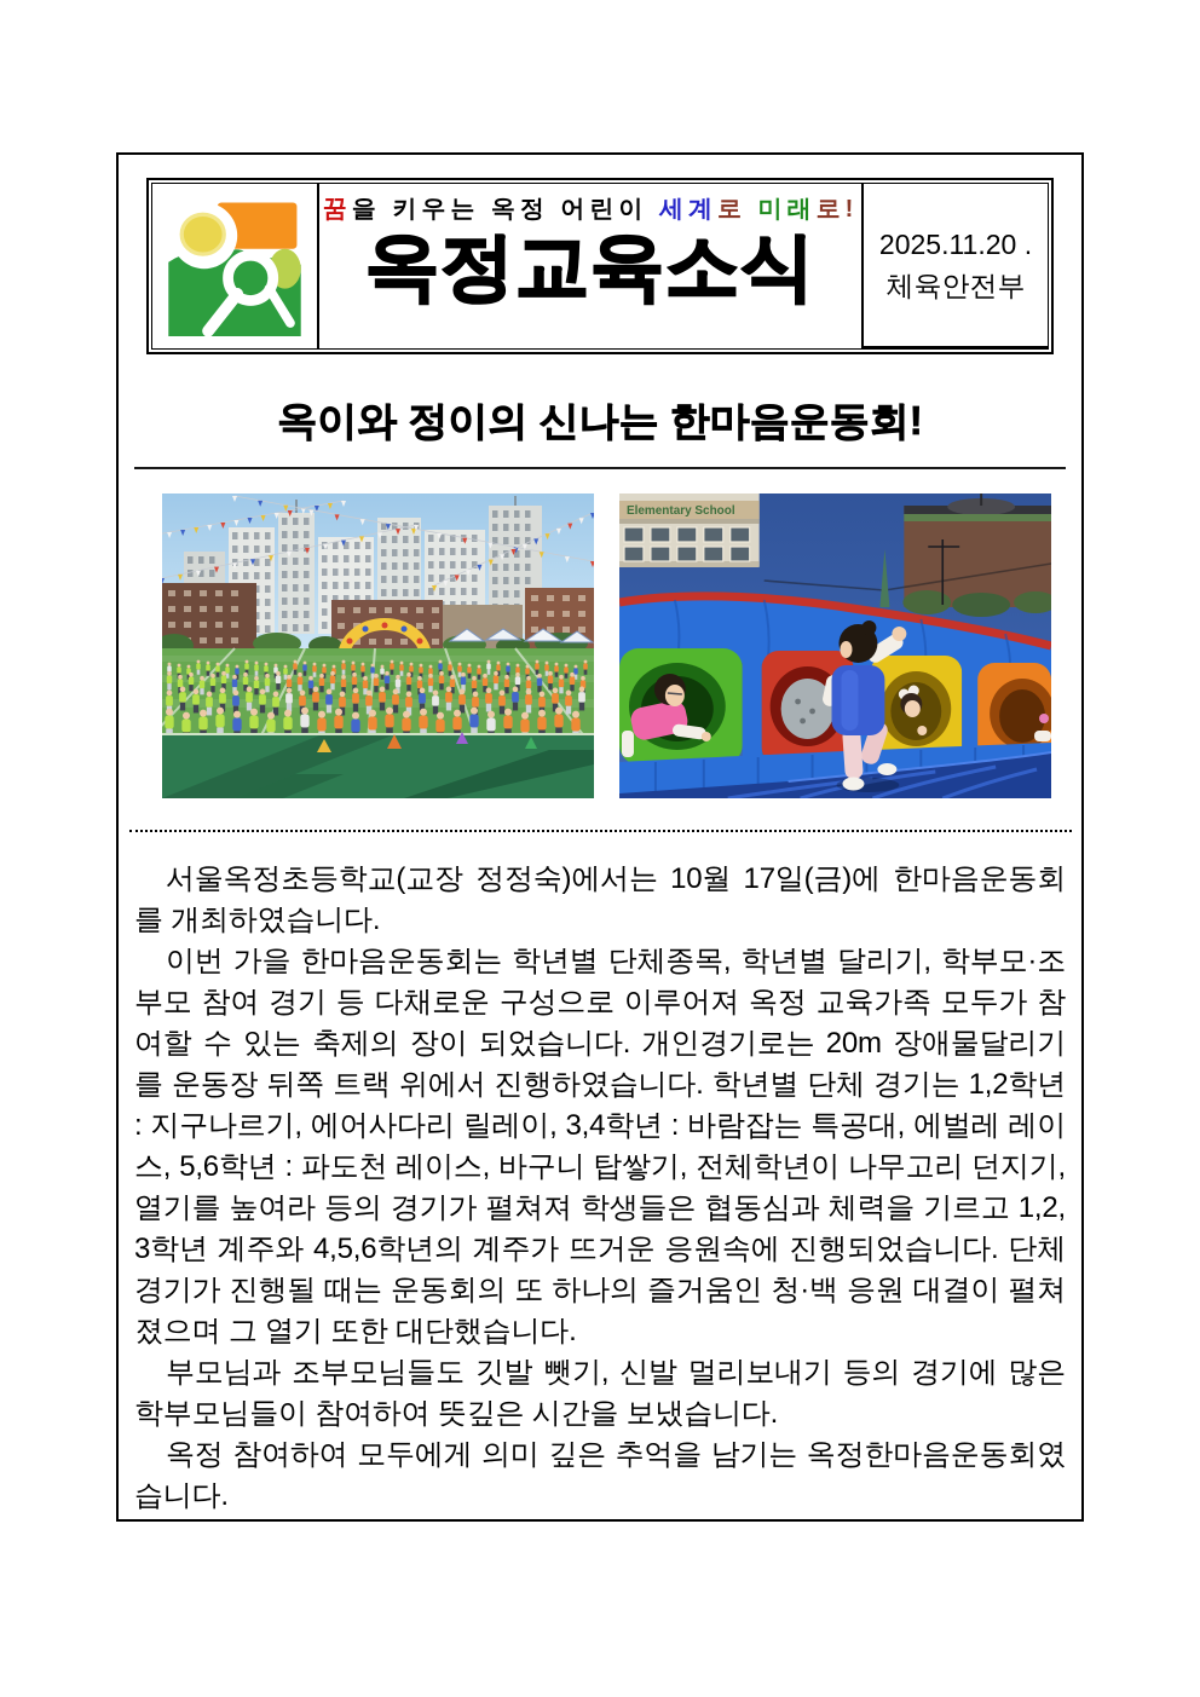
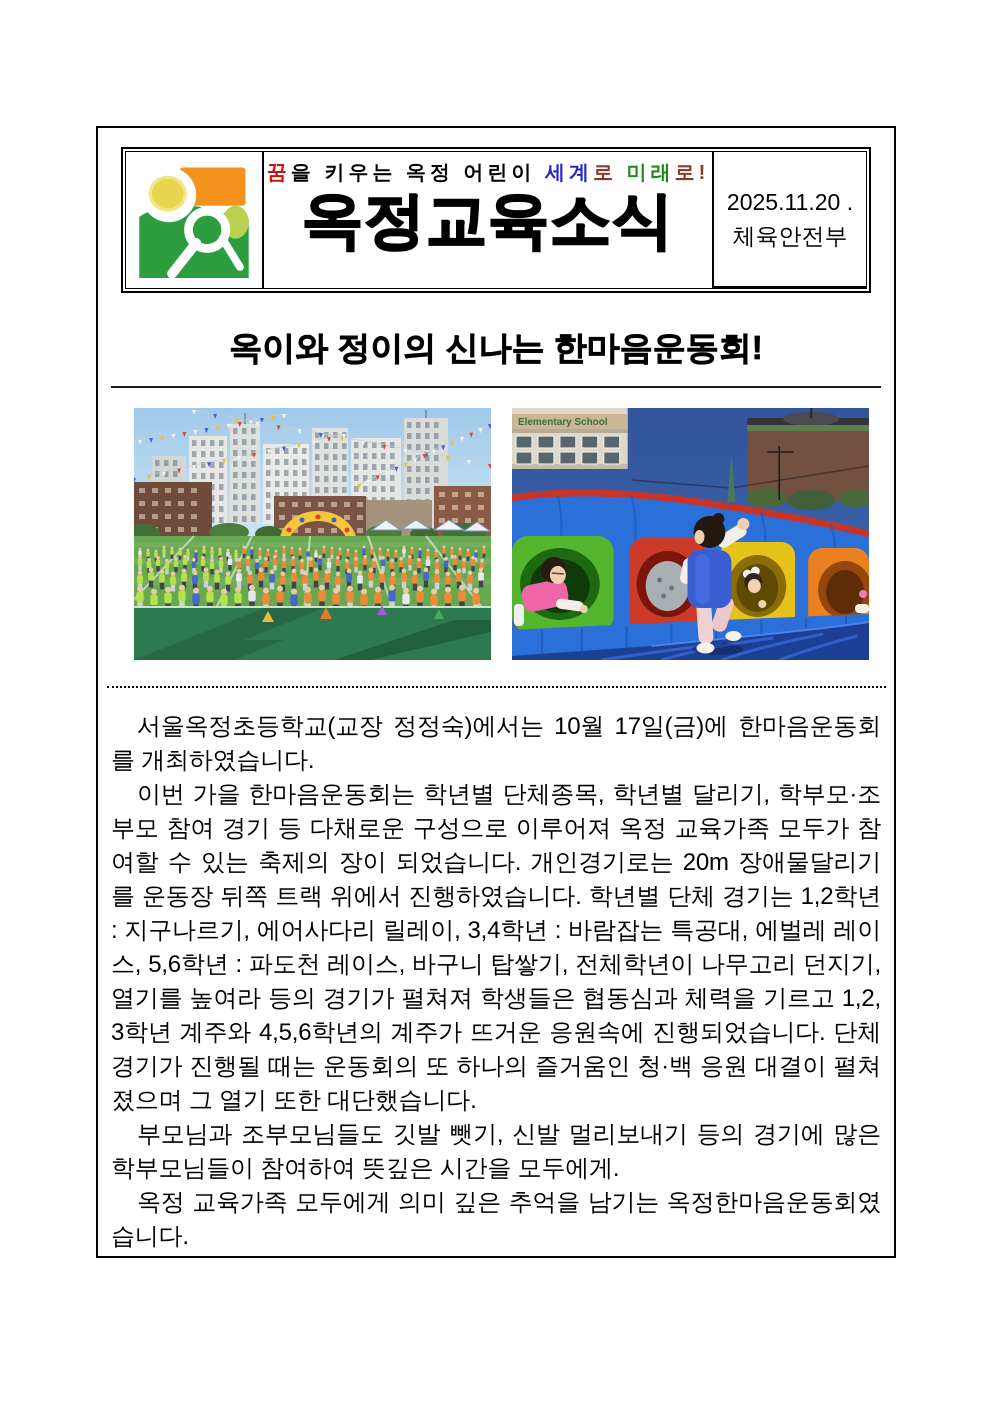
  꿈을 키우는 옥정 어린이 세계로 미래로!
  옥정교육소식
  2025.11.20 .
  체육안전부
  옥이와 정이의 신나는 한마음운동회!
  Elementary School
  서울옥정초등학교(교장 정정숙)에서는 10월 17일(금)에 한마음운동회를 개최하였습니다.
  이번 가을 한마음운동회는 학년별 단체종목, 학년별 달리기, 학부모·조부모 참여 경기 등 다채로운 구성으로 이루어져 옥정 교육가족 모두가 참여할 수 있는 축제의 장이 되었습니다. 개인경기로는 20m 장애물달리기를 운동장 뒤쪽 트랙 위에서 진행하였습니다. 학년별 단체 경기는 1,2학년 : 지구나르기, 에어사다리 릴레이, 3,4학년 : 바람잡는 특공대, 에벌레 레이스, 5,6학년 : 파도천 레이스, 바구니 탑쌓기, 전체학년이 나무고리 던지기, 열기를 높여라 등의 경기가 펼쳐져 학생들은 협동심과 체력을 기르고 1,2,3학년 계주와 4,5,6학년의 계주가 뜨거운 응원속에 진행되었습니다. 단체경기가 진행될 때는 운동회의 또 하나의 즐거움인 청·백 응원 대결이 펼쳐졌으며 그 열기 또한 대단했습니다.
- 부모님과 조부모님들도 깃발 뺏기, 신발 멀리보내기 등의 경기에 많은 학부모님들이 참여하여 뜻깊은 시간을 보냈습니다.
+ 부모님과 조부모님들도 깃발 뺏기, 신발 멀리보내기 등의 경기에 많은 학부모님들이 참여하여 뜻깊은 시간을 모두에게.
- 옥정 참여하여 모두에게 의미 깊은 추억을 남기는 옥정한마음운동회였습니다.
+ 옥정 교육가족 모두에게 의미 깊은 추억을 남기는 옥정한마음운동회였습니다.
